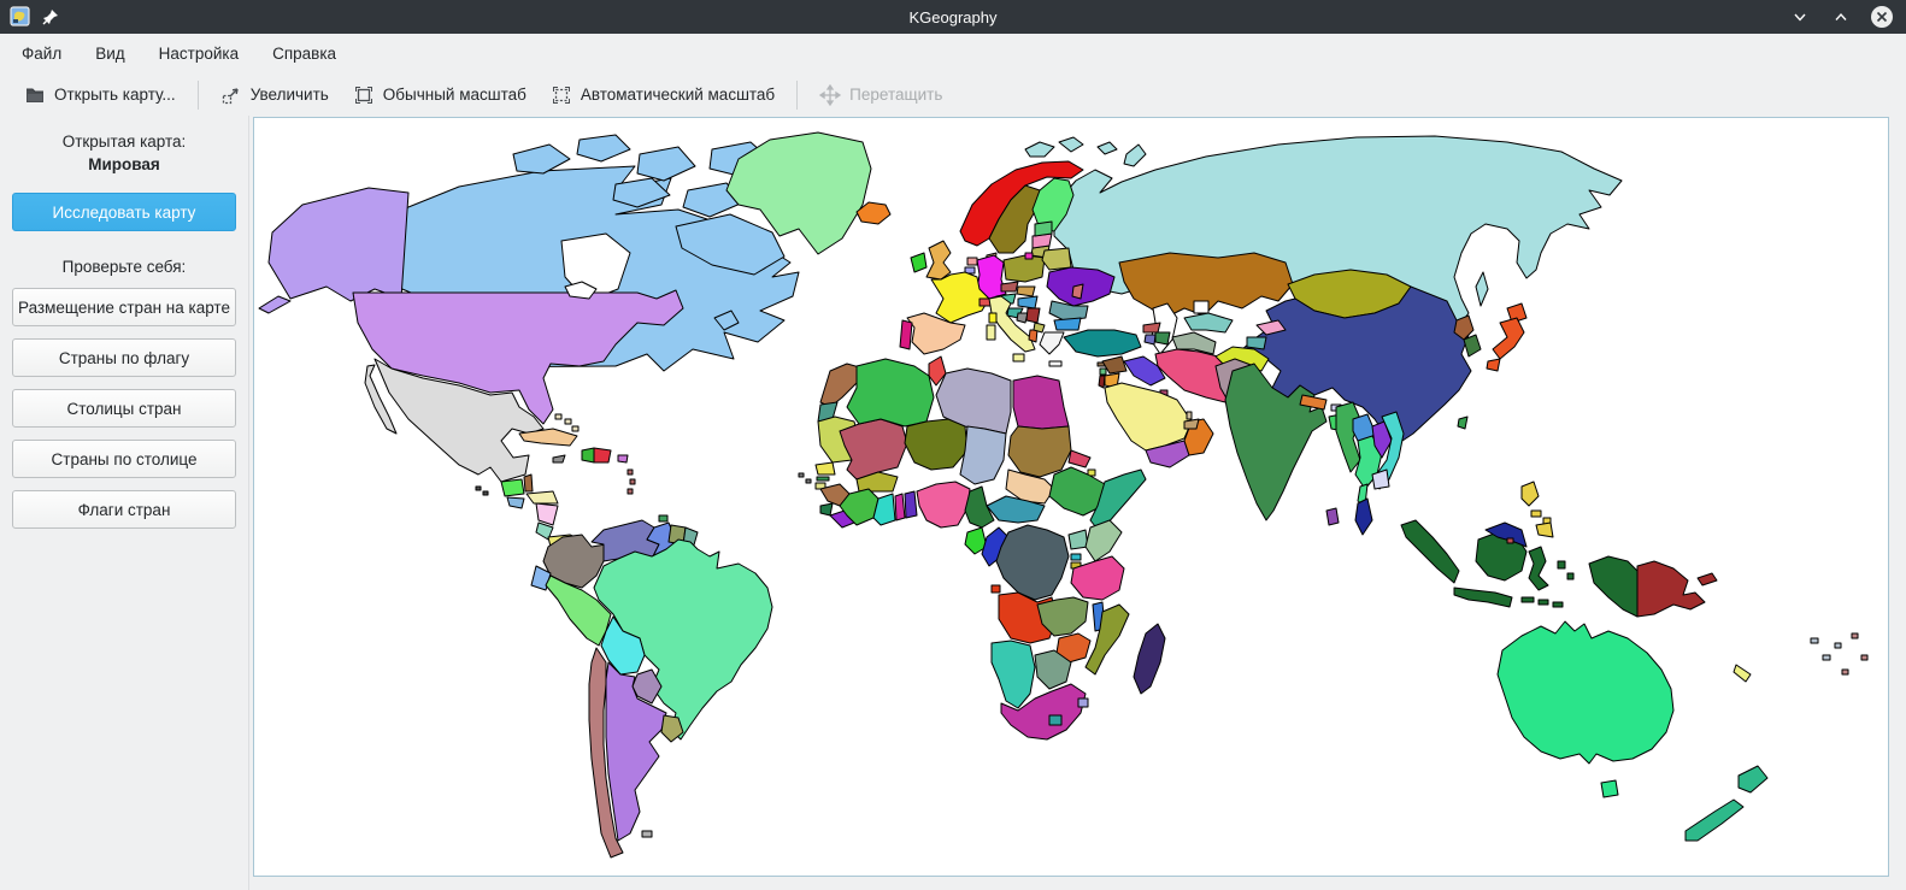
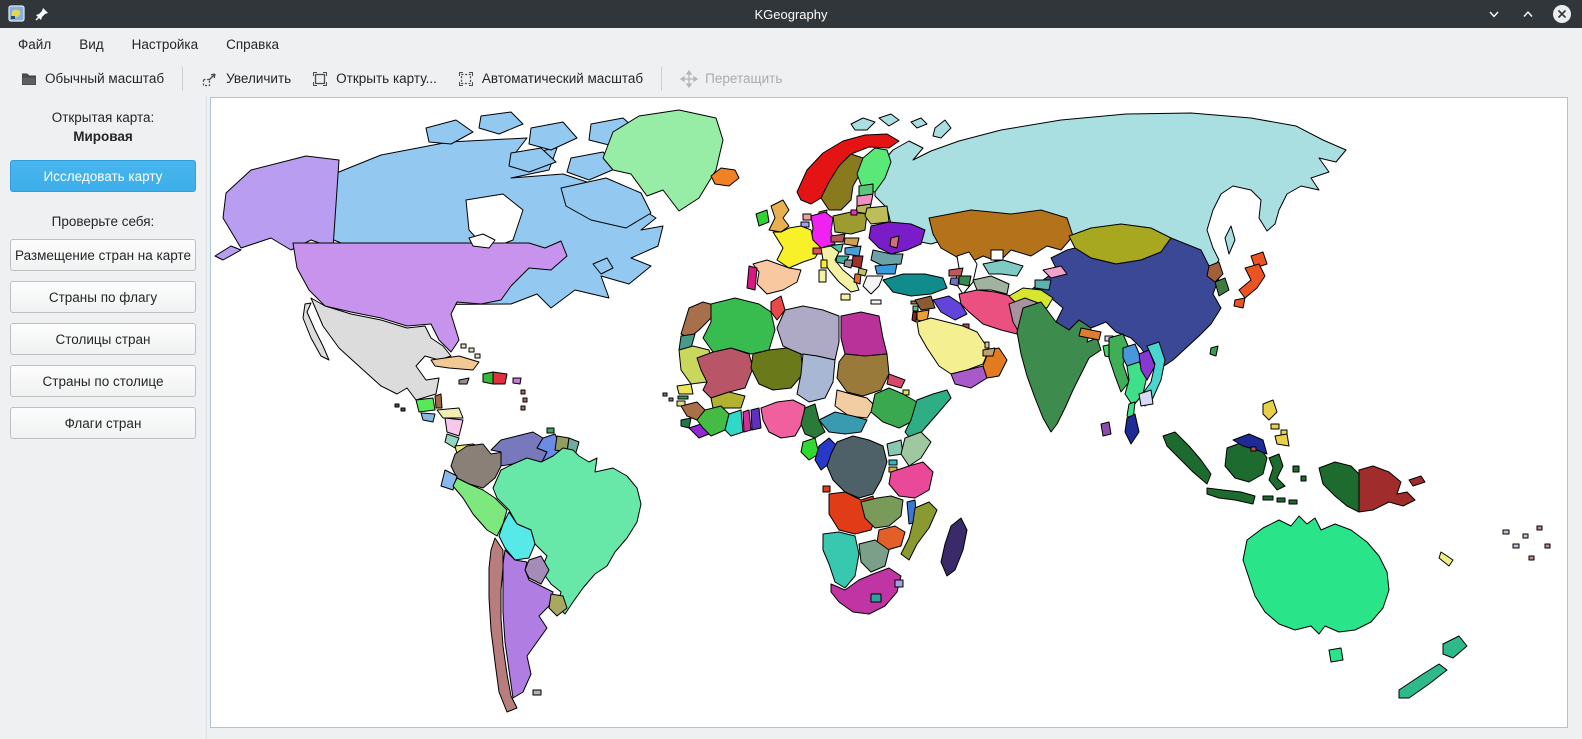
  KGeography
  Файл
  Вид
  Настройка
  Справка
- Открыть карту...
+ Обычный масштаб
  Увеличить
- Обычный масштаб
+ Открыть карту...
  Автоматический масштаб
  Перетащить
  Открытая карта:
  Мировая
  Исследовать карту
  Проверьте себя:
  Размещение стран на карте
  Страны по флагу
  Столицы стран
  Страны по столице
  Флаги стран
